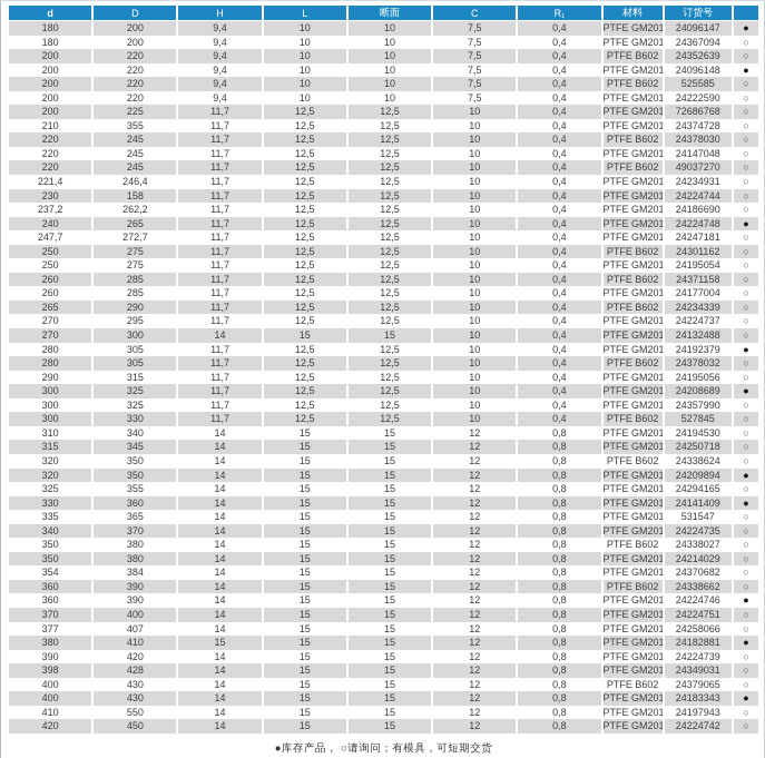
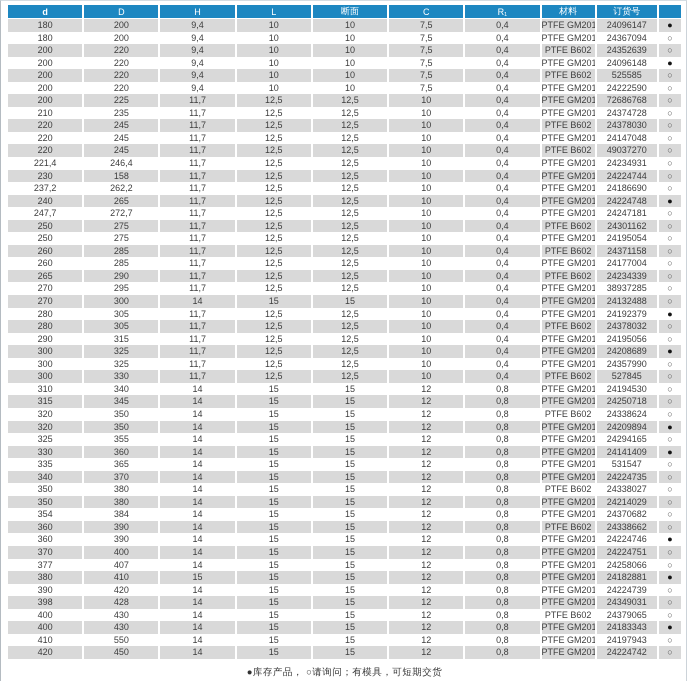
  d	D	H	L	断面	C	R₁	材料	订货号
  180	200	9,4	10	10	7,5	0,4	PTFE GM201	24096147	●
  180	200	9,4	10	10	7,5	0,4	PTFE GM201	24367094	○
  200	220	9,4	10	10	7,5	0,4	PTFE B602	24352639	○
  200	220	9,4	10	10	7,5	0,4	PTFE GM201	24096148	●
  200	220	9,4	10	10	7,5	0,4	PTFE B602	525585	○
  200	220	9,4	10	10	7,5	0,4	PTFE GM201	24222590	○
  200	225	11,7	12,5	12,5	10	0,4	PTFE GM201	72686768	○
- 210	355	11,7	12,5	12,5	10	0,4	PTFE GM201	24374728	○
+ 210	235	11,7	12,5	12,5	10	0,4	PTFE GM201	24374728	○
  220	245	11,7	12,5	12,5	10	0,4	PTFE B602	24378030	○
  220	245	11,7	12,5	12,5	10	0,4	PTFE GM201	24147048	○
  220	245	11,7	12,5	12,5	10	0,4	PTFE B602	49037270	○
  221,4	246,4	11,7	12,5	12,5	10	0,4	PTFE GM201	24234931	○
  230	158	11,7	12,5	12,5	10	0,4	PTFE GM201	24224744	○
  237,2	262,2	11,7	12,5	12,5	10	0,4	PTFE GM201	24186690	○
  240	265	11,7	12,5	12,5	10	0,4	PTFE GM201	24224748	●
  247,7	272,7	11,7	12,5	12,5	10	0,4	PTFE GM201	24247181	○
  250	275	11,7	12,5	12,5	10	0,4	PTFE B602	24301162	○
  250	275	11,7	12,5	12,5	10	0,4	PTFE GM201	24195054	○
  260	285	11,7	12,5	12,5	10	0,4	PTFE B602	24371158	○
  260	285	11,7	12,5	12,5	10	0,4	PTFE GM201	24177004	○
  265	290	11,7	12,5	12,5	10	0,4	PTFE B602	24234339	○
- 270	295	11,7	12,5	12,5	10	0,4	PTFE GM201	24224737	○
+ 270	295	11,7	12,5	12,5	10	0,4	PTFE GM201	38937285	○
  270	300	14	15	15	10	0,4	PTFE GM201	24132488	○
  280	305	11,7	12,5	12,5	10	0,4	PTFE GM201	24192379	●
  280	305	11,7	12,5	12,5	10	0,4	PTFE B602	24378032	○
  290	315	11,7	12,5	12,5	10	0,4	PTFE GM201	24195056	○
  300	325	11,7	12,5	12,5	10	0,4	PTFE GM201	24208689	●
  300	325	11,7	12,5	12,5	10	0,4	PTFE GM201	24357990	○
  300	330	11,7	12,5	12,5	10	0,4	PTFE B602	527845	○
  310	340	14	15	15	12	0,8	PTFE GM201	24194530	○
  315	345	14	15	15	12	0,8	PTFE GM201	24250718	○
  320	350	14	15	15	12	0,8	PTFE B602	24338624	○
  320	350	14	15	15	12	0,8	PTFE GM201	24209894	●
  325	355	14	15	15	12	0,8	PTFE GM201	24294165	○
  330	360	14	15	15	12	0,8	PTFE GM201	24141409	●
  335	365	14	15	15	12	0,8	PTFE GM201	531547	○
  340	370	14	15	15	12	0,8	PTFE GM201	24224735	○
  350	380	14	15	15	12	0,8	PTFE B602	24338027	○
  350	380	14	15	15	12	0,8	PTFE GM201	24214029	○
  354	384	14	15	15	12	0,8	PTFE GM201	24370682	○
  360	390	14	15	15	12	0,8	PTFE B602	24338662	○
  360	390	14	15	15	12	0,8	PTFE GM201	24224746	●
  370	400	14	15	15	12	0,8	PTFE GM201	24224751	○
  377	407	14	15	15	12	0,8	PTFE GM201	24258066	○
  380	410	15	15	15	12	0,8	PTFE GM201	24182881	●
  390	420	14	15	15	12	0,8	PTFE GM201	24224739	○
  398	428	14	15	15	12	0,8	PTFE GM201	24349031	○
  400	430	14	15	15	12	0,8	PTFE B602	24379065	○
  400	430	14	15	15	12	0,8	PTFE GM201	24183343	●
  410	550	14	15	15	12	0,8	PTFE GM201	24197943	○
  420	450	14	15	15	12	0,8	PTFE GM201	24224742	○
  ●库存产品， ○请询问；有模具，可短期交货
